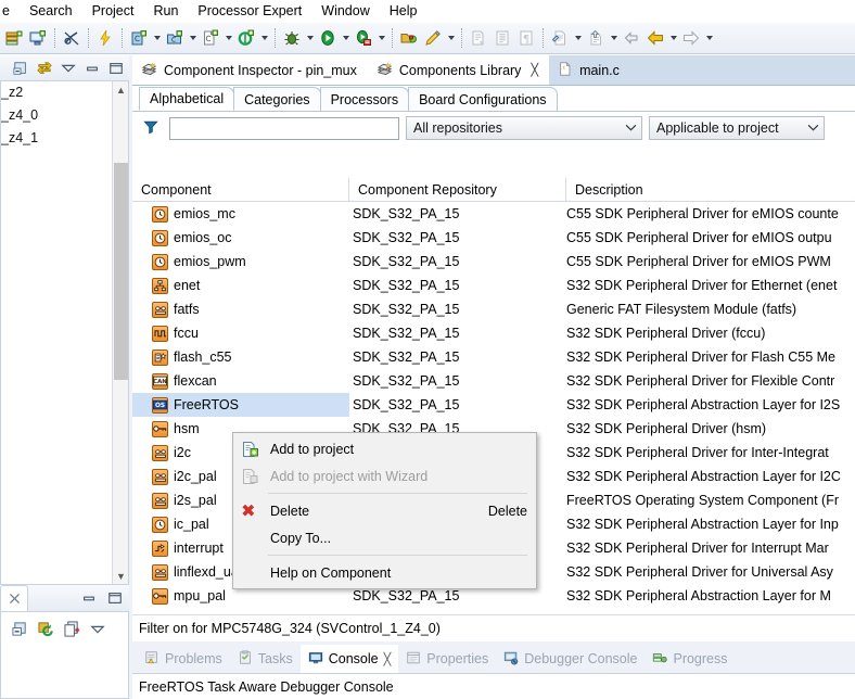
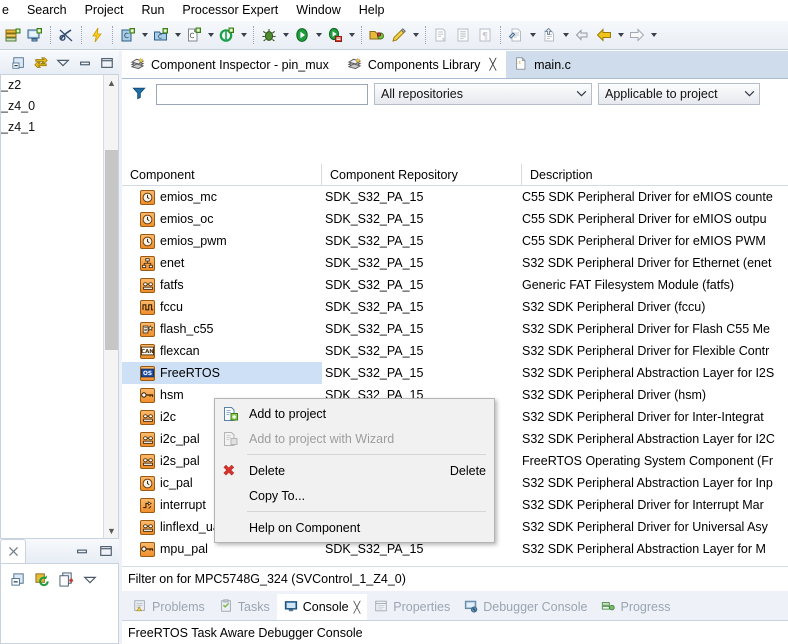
  e
  Search
  Project
  Run
  Processor Expert
  Window
  Help
  C
  C
  ¶
  _z2
  _z4_0
  _z4_1
  ▲
  ▼
  Component Inspector - pin_mux
  Components Library
  ╳
  main.c
- Alphabetical
- Categories
- Processors
- Board Configurations
  All repositories
  Applicable to project
  Component
  Component Repository
  Description
  emios_mc
  SDK_S32_PA_15
  C55 SDK Peripheral Driver for eMIOS counte
  emios_oc
  SDK_S32_PA_15
  C55 SDK Peripheral Driver for eMIOS outpu
  emios_pwm
  SDK_S32_PA_15
  C55 SDK Peripheral Driver for eMIOS PWM
  enet
  SDK_S32_PA_15
  S32 SDK Peripheral Driver for Ethernet (enet
  fatfs
  SDK_S32_PA_15
  Generic FAT Filesystem Module (fatfs)
  fccu
  SDK_S32_PA_15
  S32 SDK Peripheral Driver (fccu)
  flash_c55
  SDK_S32_PA_15
  S32 SDK Peripheral Driver for Flash C55 Me
  flexcan
  SDK_S32_PA_15
  S32 SDK Peripheral Driver for Flexible Contr
  FreeRTOS
  SDK_S32_PA_15
  S32 SDK Peripheral Abstraction Layer for I2S
  hsm
  SDK_S32_PA_15
  S32 SDK Peripheral Driver (hsm)
  i2c
  S32 SDK Peripheral Driver for Inter-Integrat
  i2c_pal
  S32 SDK Peripheral Abstraction Layer for I2C
  i2s_pal
  FreeRTOS Operating System Component (Fr
  ic_pal
  S32 SDK Peripheral Abstraction Layer for Inp
  interrupt
  S32 SDK Peripheral Driver for Interrupt Mar
  linflexd_u
  S32 SDK Peripheral Driver for Universal Asy
  mpu_pal
  SDK_S32_PA_15
  S32 SDK Peripheral Abstraction Layer for M
  Filter on for MPC5748G_324 (SVControl_1_Z4_0)
  Problems
  Tasks
  Console
  ╳
  Properties
  Debugger Console
  Progress
  FreeRTOS Task Aware Debugger Console
  Add to project
  Add to project with Wizard
  Delete
  Delete
  Copy To...
  Help on Component
